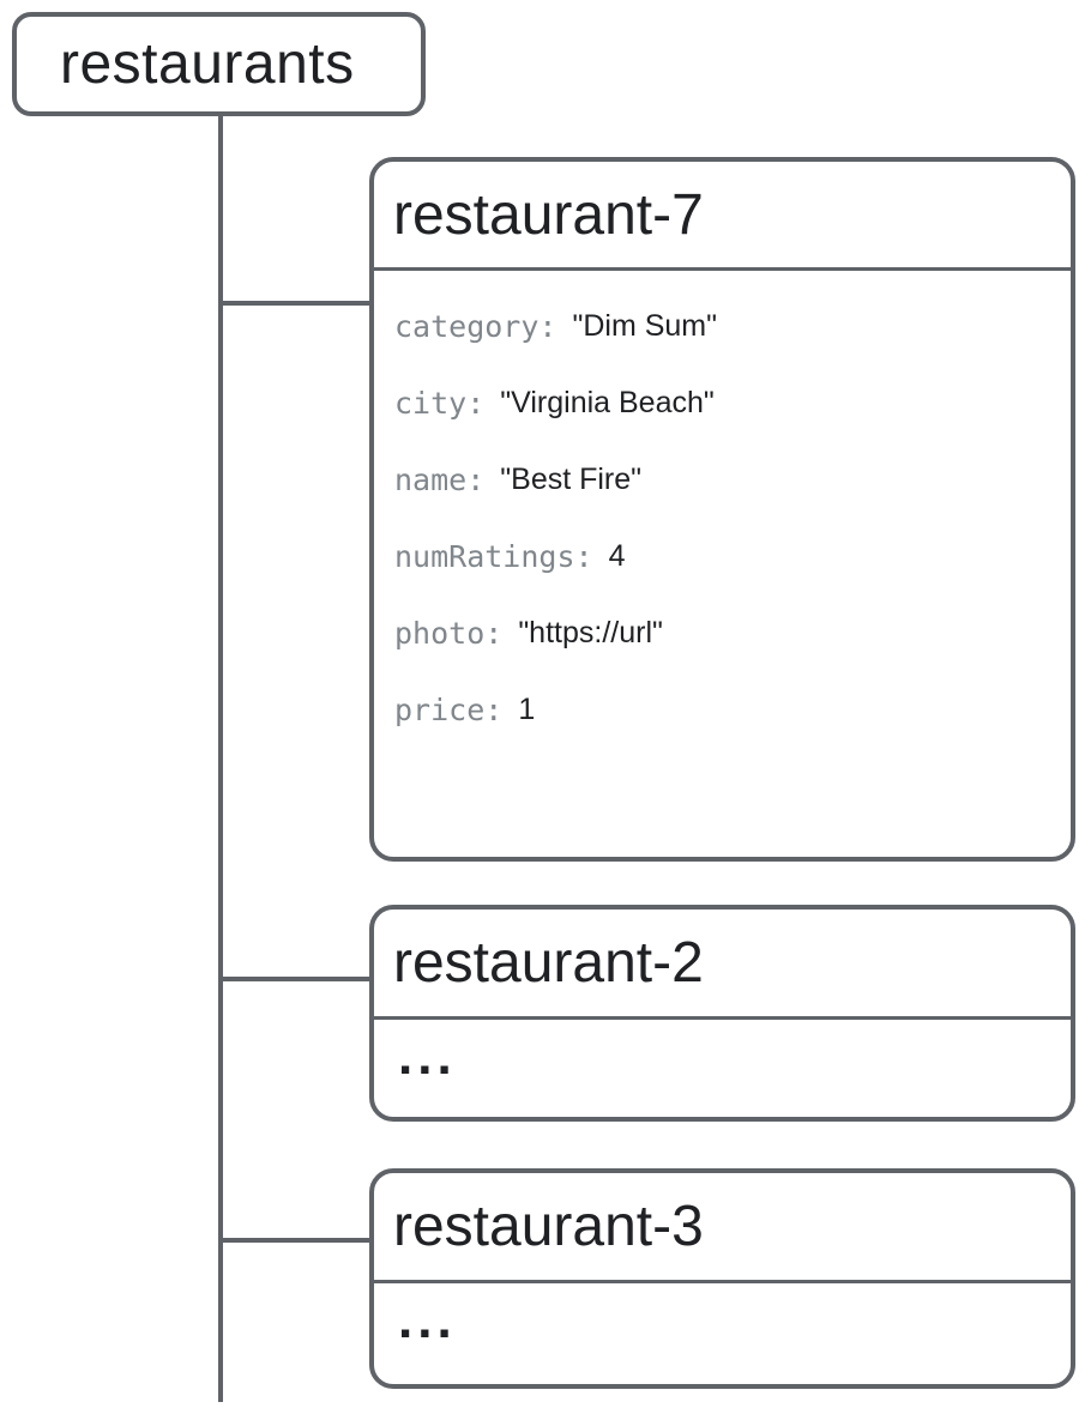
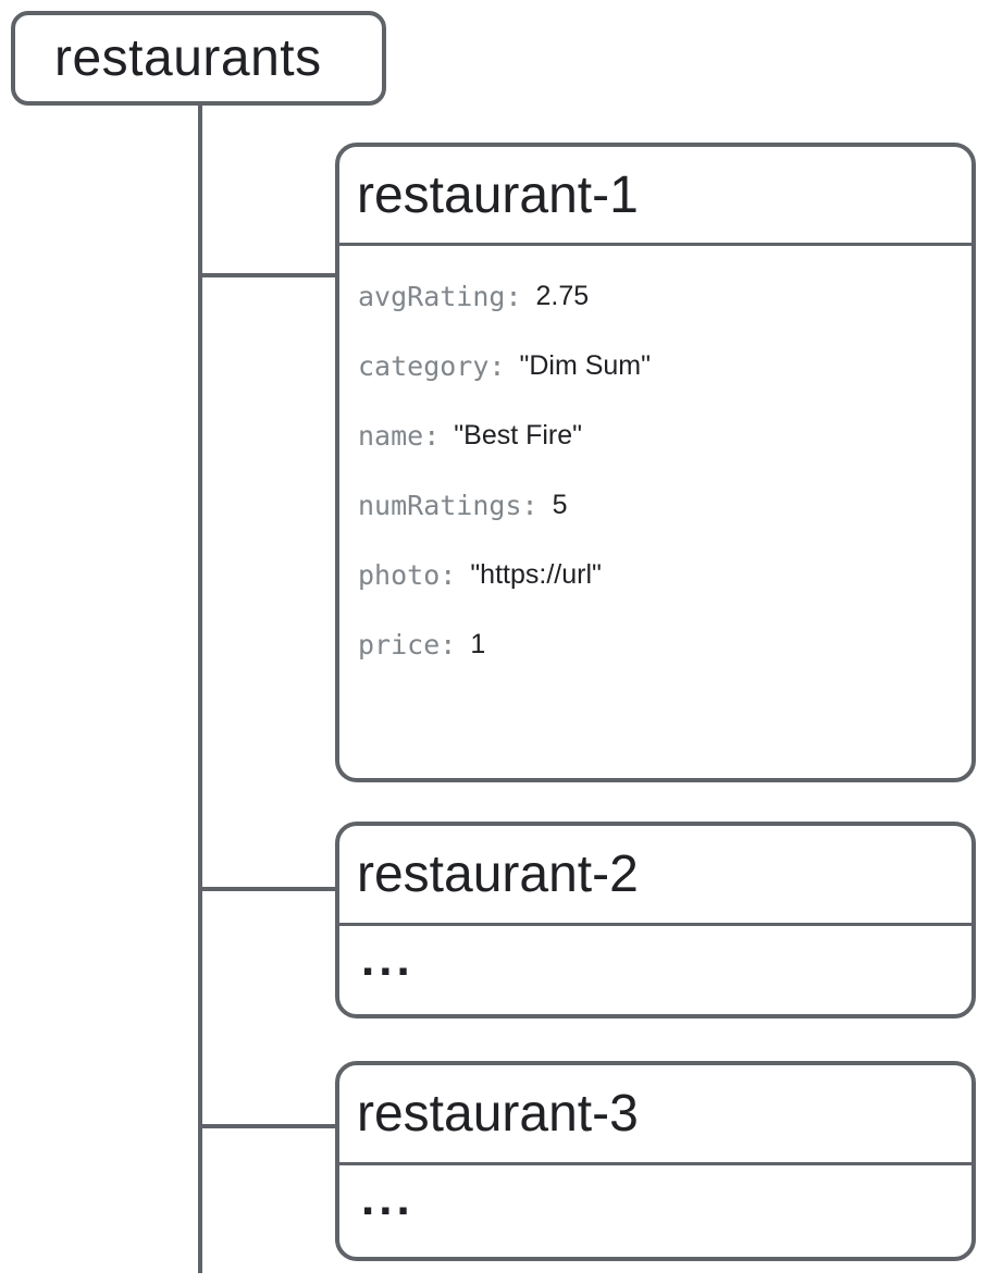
  restaurants
- restaurant-7
+ restaurant-1
+ avgRating:
+ 2.75
  category:
  "Dim Sum"
- city:
- "Virginia Beach"
  name:
  "Best Fire"
  numRatings:
- 4
+ 5
  photo:
  "https://url"
  price:
  1
  restaurant-2
  ...
  restaurant-3
  ...
